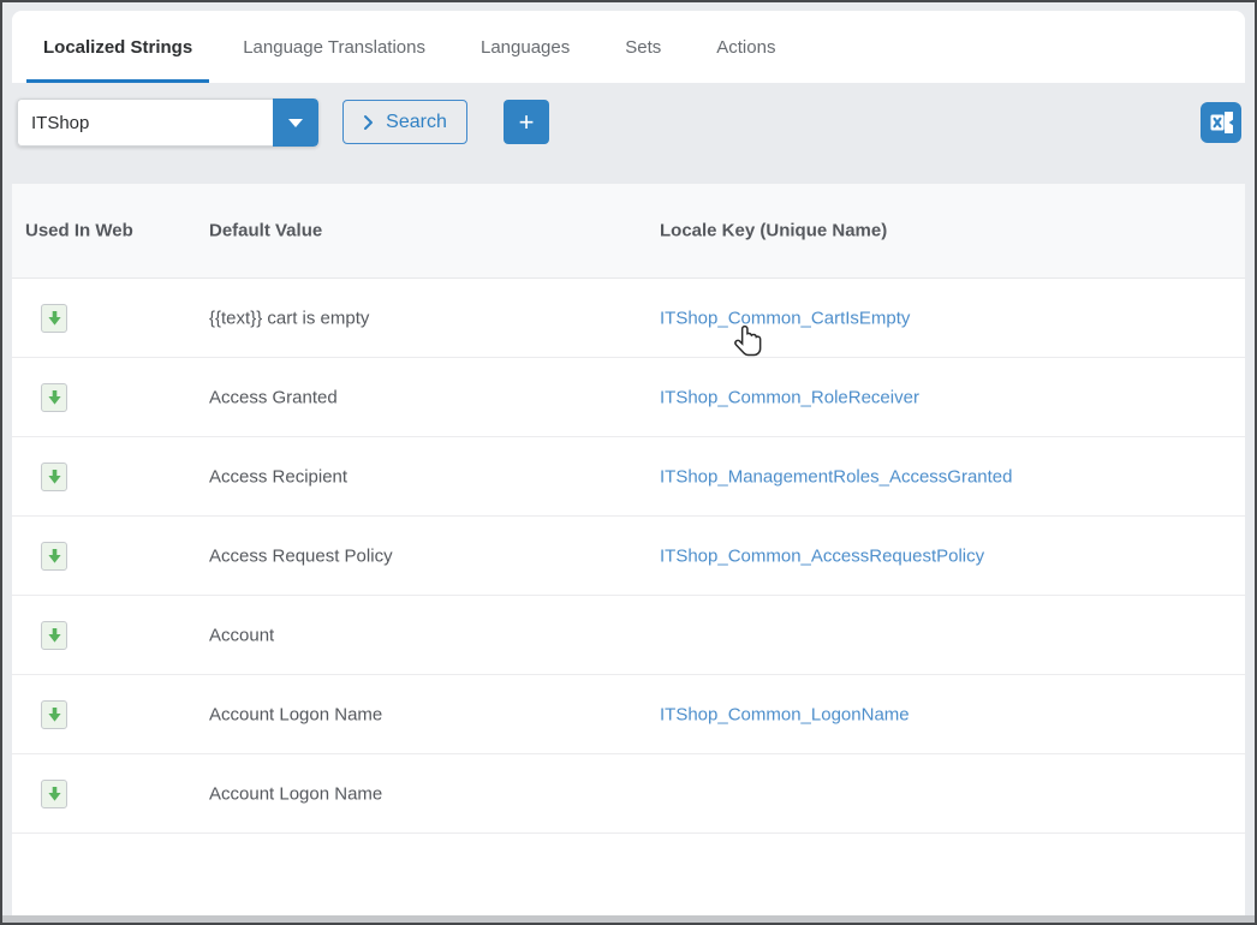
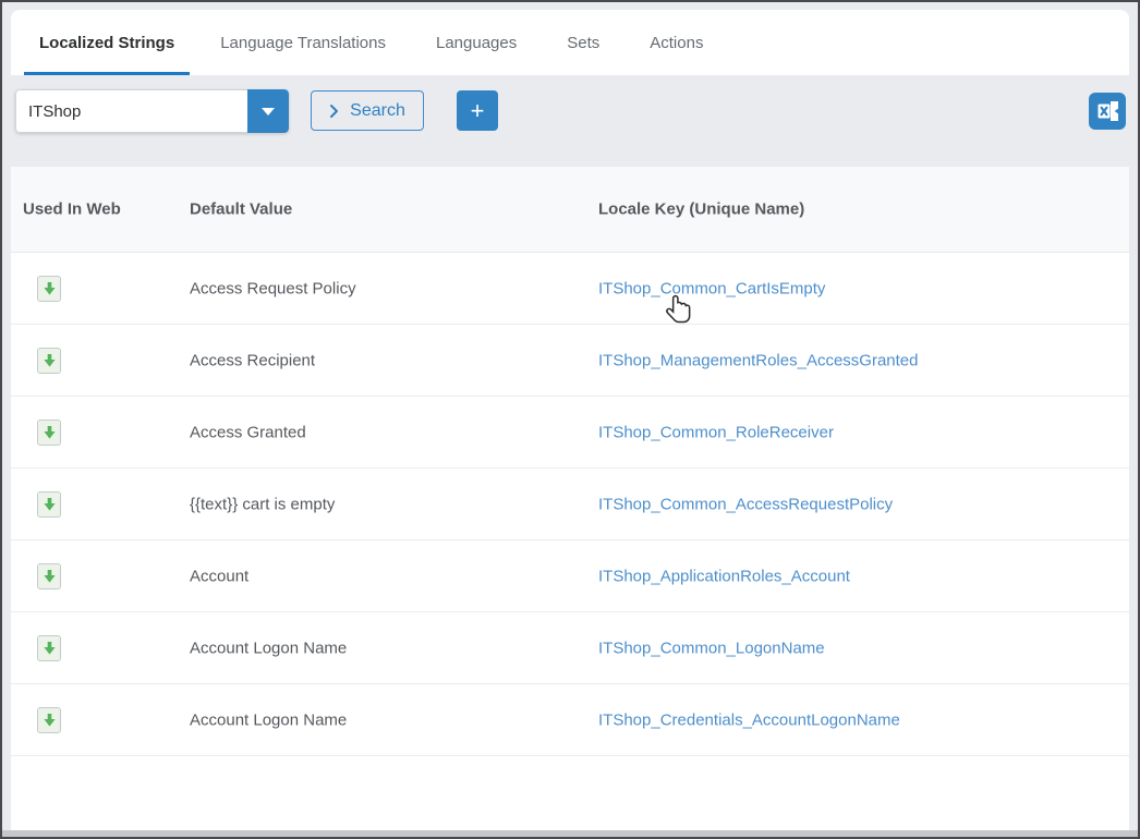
  Localized Strings
  Language Translations
  Languages
  Sets
  Actions
  ITShop
  Search
  +
  Used In Web
  Default Value
  Locale Key (Unique Name)
- {{text}} cart is empty
+ Access Request Policy
  ITShop_Common_CartIsEmpty
- Access Granted
+ Access Recipient
- ITShop_Common_RoleReceiver
+ ITShop_ManagementRoles_AccessGranted
- Access Recipient
+ Access Granted
- ITShop_ManagementRoles_AccessGranted
+ ITShop_Common_RoleReceiver
- Access Request Policy
+ {{text}} cart is empty
  ITShop_Common_AccessRequestPolicy
  Account
+ ITShop_ApplicationRoles_Account
  Account Logon Name
  ITShop_Common_LogonName
  Account Logon Name
+ ITShop_Credentials_AccountLogonName
